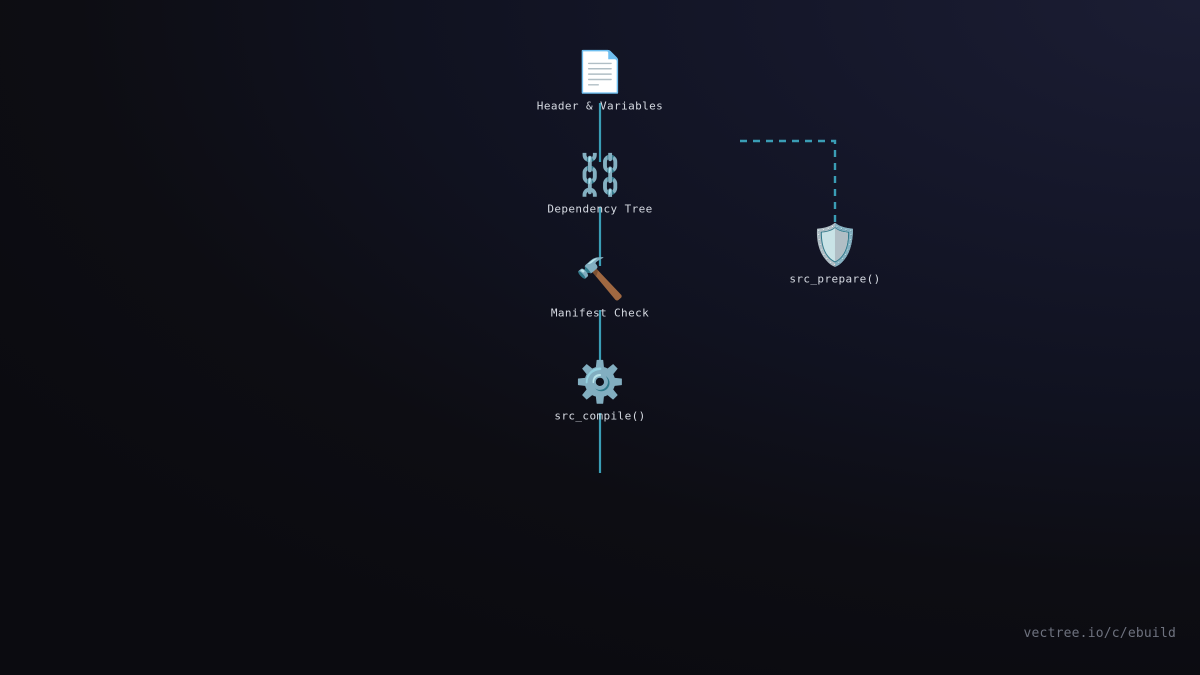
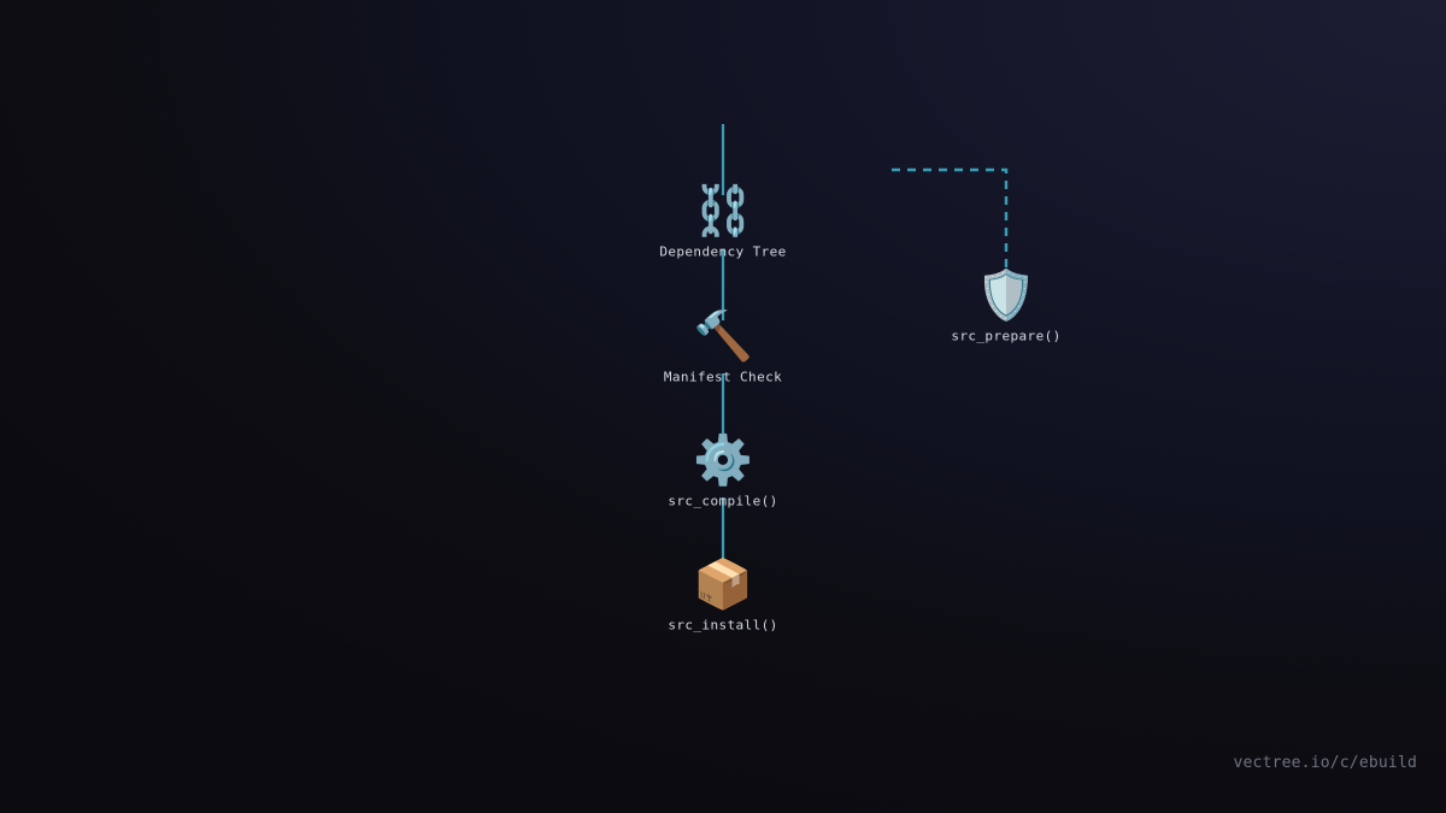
- 📄
- Header & Variables
  ⛓️
  Dependency Tree
  🔨
  Manifest Check
  ⚙️
  src_compile()
+ 📦
+ src_install()
  🛡️
  src_prepare()
  vectree.io/c/ebuild
